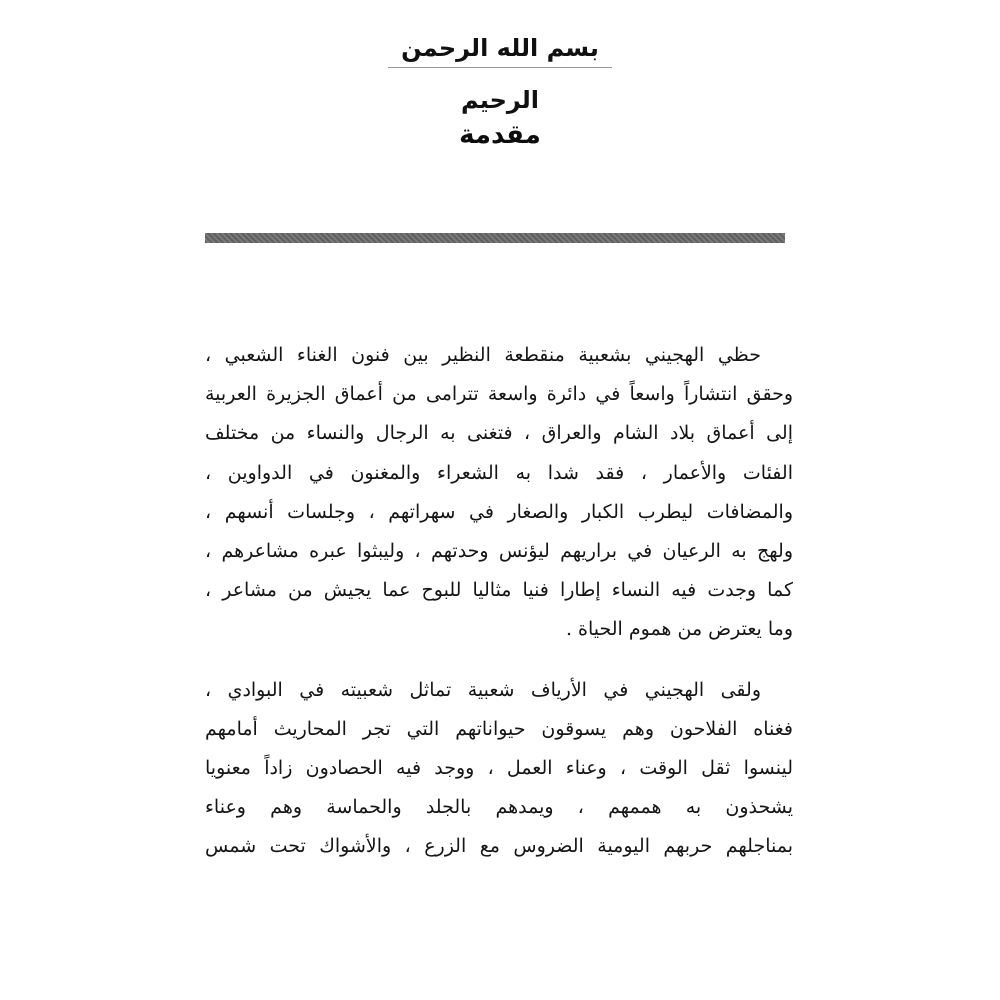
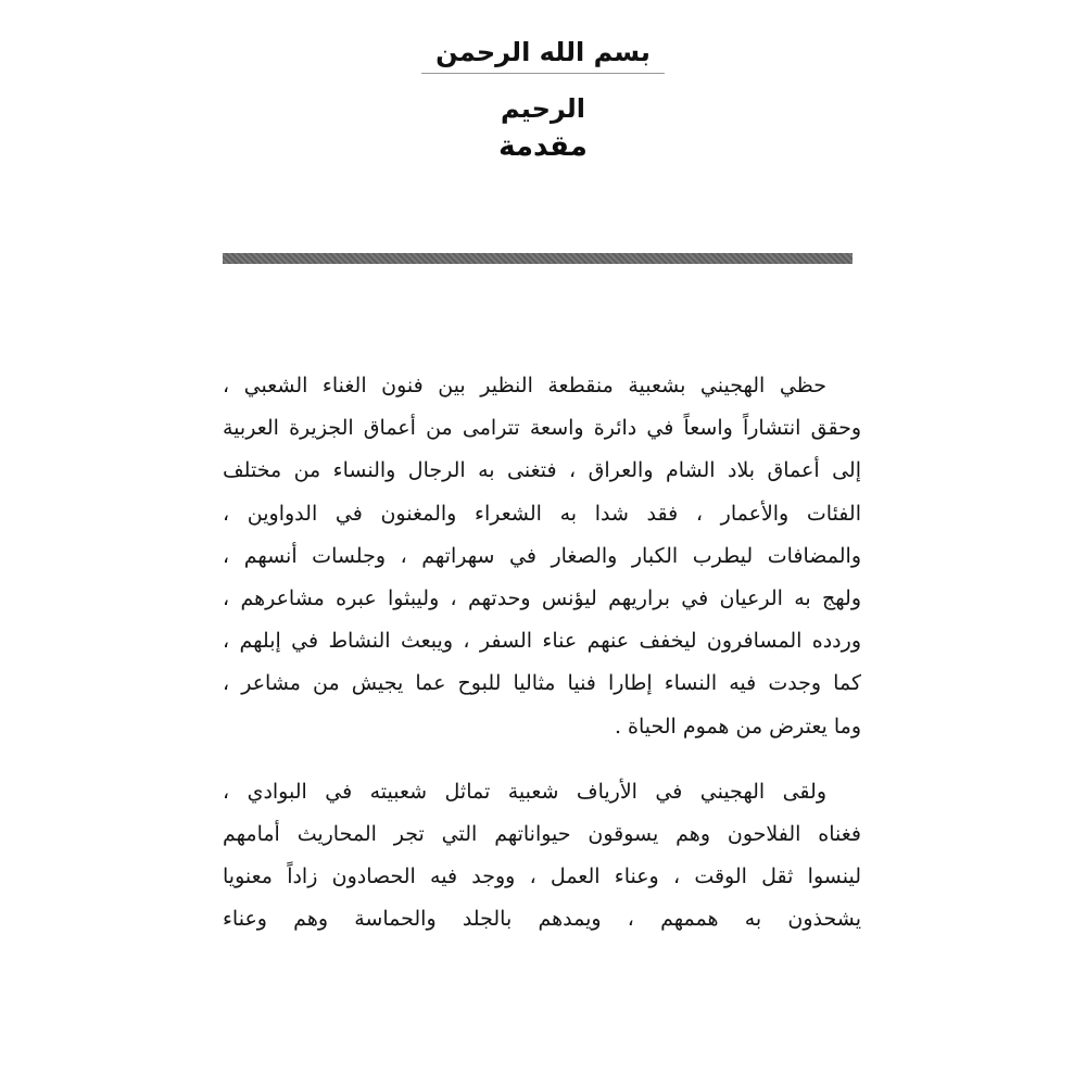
  بسم الله الرحمن الرحيم
  مقدمة
  حظي الهجيني بشعبية منقطعة النظير بين فنون الغناء الشعبي ،
  وحقق انتشاراً واسعاً في دائرة واسعة تترامى من أعماق الجزيرة العربية
  إلى أعماق بلاد الشام والعراق ، فتغنى به الرجال والنساء من مختلف
  الفئات والأعمار ، فقد شدا به الشعراء والمغنون في الدواوين ،
  والمضافات ليطرب الكبار والصغار في سهراتهم ، وجلسات أنسهم ،
  ولهج به الرعيان في براريهم ليؤنس وحدتهم ، وليبثوا عبره مشاعرهم ،
+ وردده المسافرون ليخفف عنهم عناء السفر ، ويبعث النشاط في إبلهم ،
  كما وجدت فيه النساء إطارا فنيا مثاليا للبوح عما يجيش من مشاعر ،
  وما يعترض من هموم الحياة .
  ولقى الهجيني في الأرياف شعبية تماثل شعبيته في البوادي ،
  فغناه الفلاحون وهم يسوقون حيواناتهم التي تجر المحاريث أمامهم
  لينسوا ثقل الوقت ، وعناء العمل ، ووجد فيه الحصادون زاداً معنويا
  يشحذون به هممهم ، ويمدهم بالجلد والحماسة وهم وعناء
- بمناجلهم حربهم اليومية الضروس مع الزرع ، والأشواك تحت شمس
